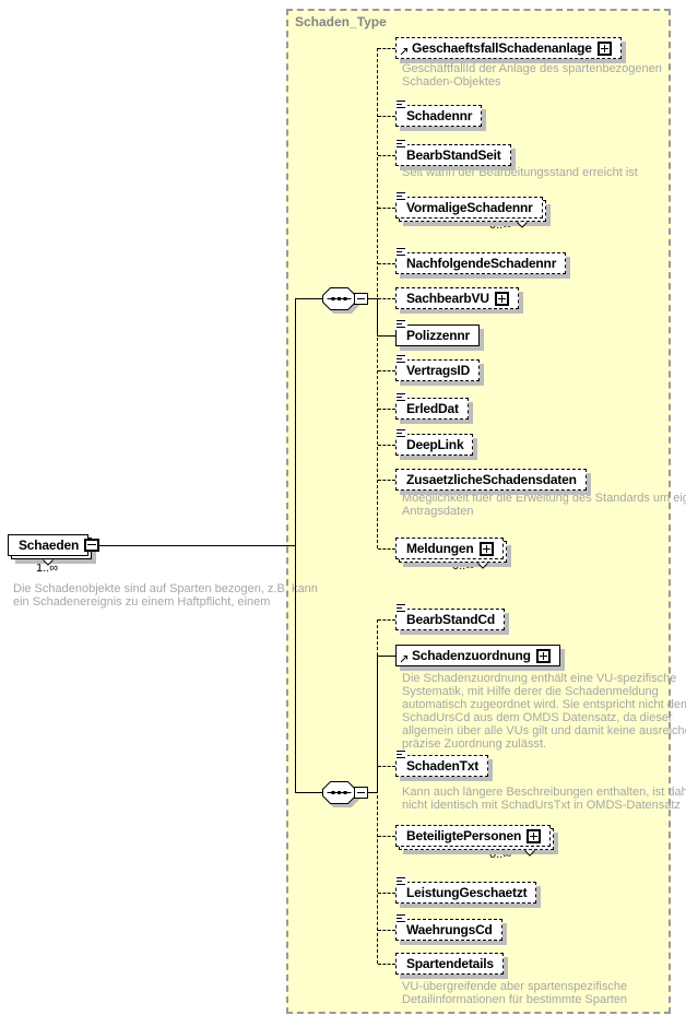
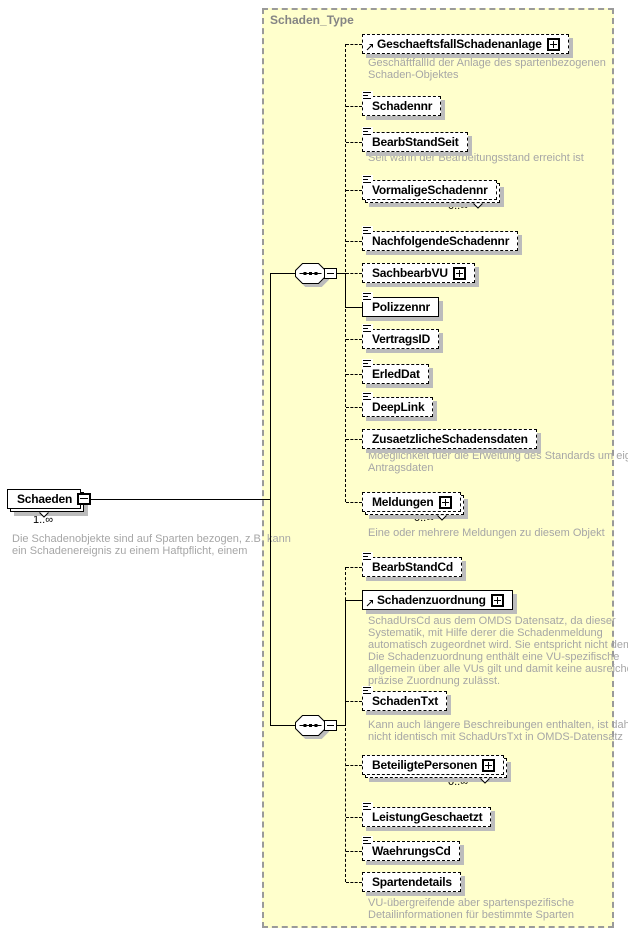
  Schaden_Type
  Schaeden
  1..∞
  Die Schadenobjekte sind auf Sparten bezogen, z.B. kann
  ein Schadenereignis zu einem Haftpflicht, einem
  GeschaeftsfallSchadenanlage
  GeschäftfallId der Anlage des spartenbezogenen
  Schaden-Objektes
  Schadennr
  BearbStandSeit
  Seit wann der Bearbeitungsstand erreicht ist
  VormaligeSchadennr
  0..∞
  NachfolgendeSchadennr
  SachbearbVU
  Polizzennr
  VertragsID
  ErledDat
  DeepLink
  ZusaetzlicheSchadensdaten
  Moeglichkeit fuer die Erweitung des Standards um ei
  Antragsdaten
  Meldungen
  0..∞
+ Eine oder mehrere Meldungen zu diesem Objekt
  BearbStandCd
  Schadenzuordnung
- Die Schadenzuordnung enthält eine VU-spezifische
+ SchadUrsCd aus dem OMDS Datensatz, da dieser
  Systematik, mit Hilfe derer die Schadenmeldung
  automatisch zugeordnet wird. Sie entspricht nicht de
- SchadUrsCd aus dem OMDS Datensatz, da dieser
+ Die Schadenzuordnung enthält eine VU-spezifische
  allgemein über alle VUs gilt und damit keine ausreich
  präzise Zuordnung zulässt.
  SchadenTxt
  Kann auch längere Beschreibungen enthalten, ist dah
  nicht identisch mit SchadUrsTxt in OMDS-Datensatz
  BeteiligtePersonen
  0..∞
  LeistungGeschaetzt
  WaehrungsCd
  Spartendetails
  VU-übergreifende aber spartenspezifische
  Detailinformationen für bestimmte Sparten
